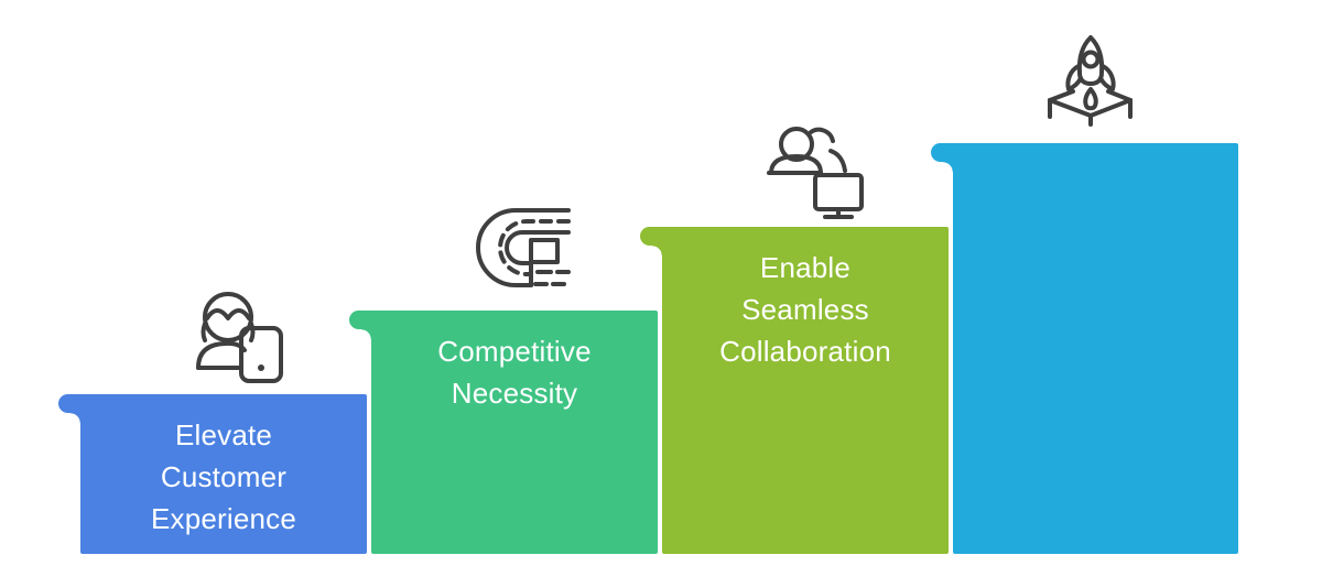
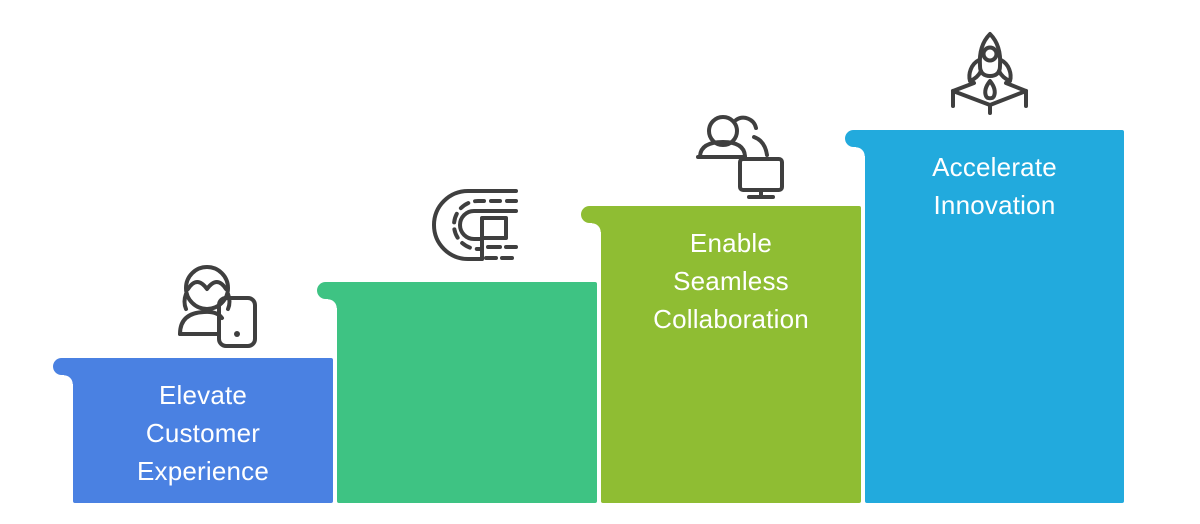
  Elevate
  Customer
  Experience
- Competitive
- Necessity
  Enable
  Seamless
  Collaboration
+ Accelerate
+ Innovation
